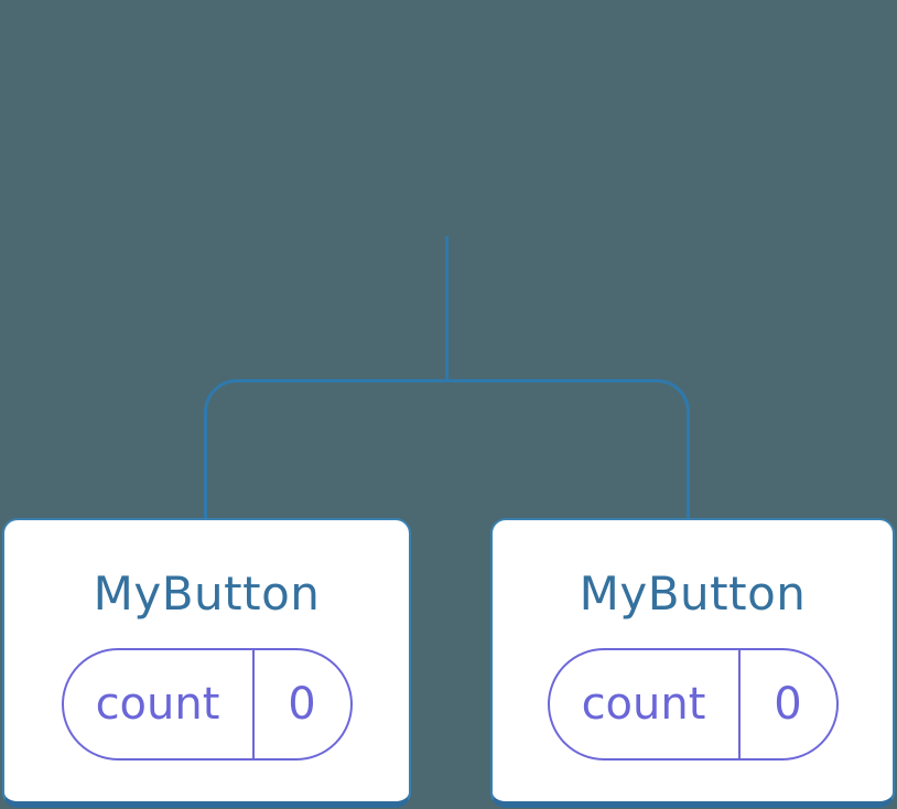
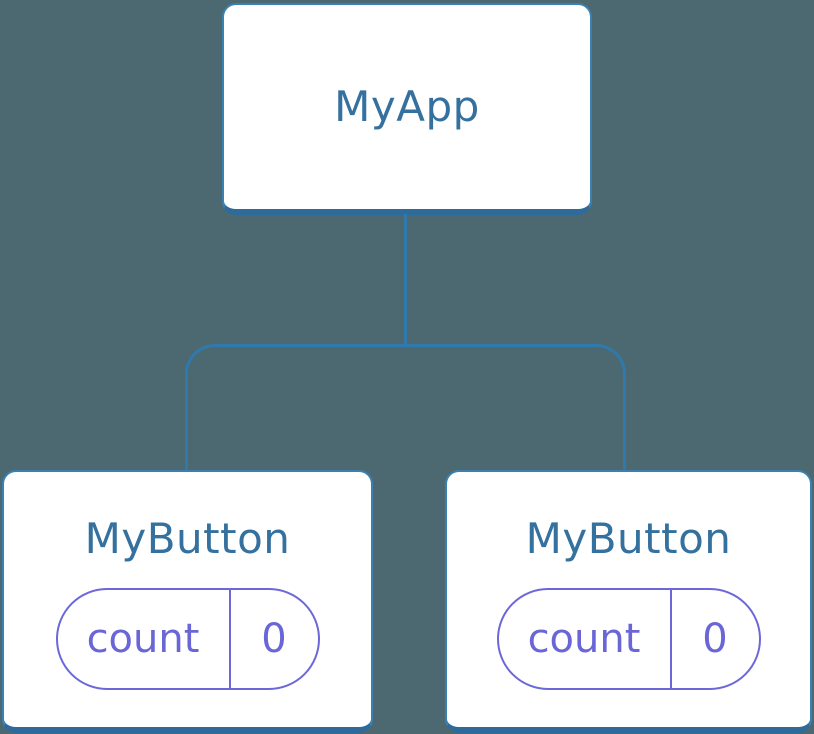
+ MyApp
  MyButton
  count
  0
  MyButton
  count
  0
